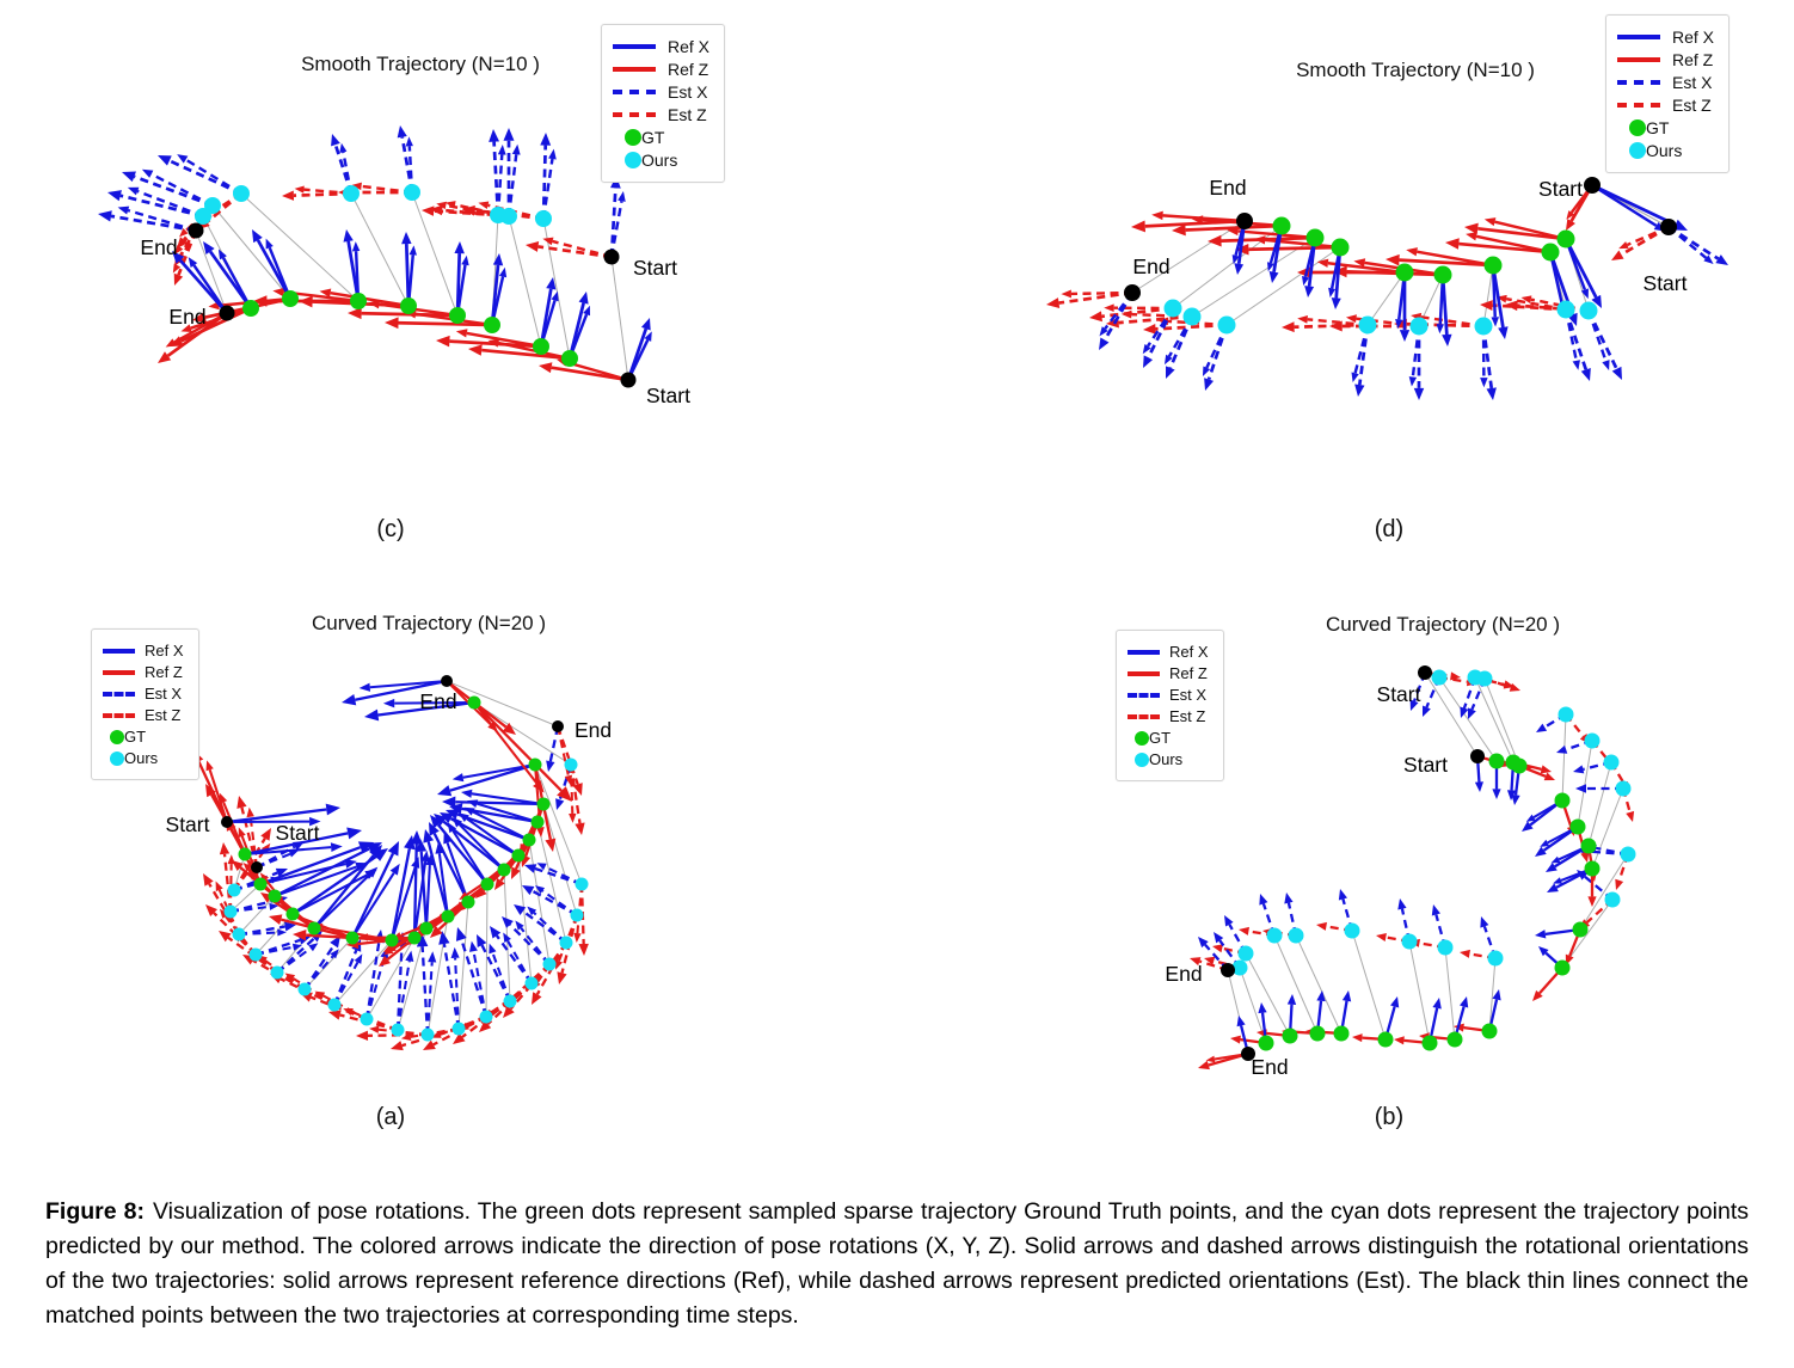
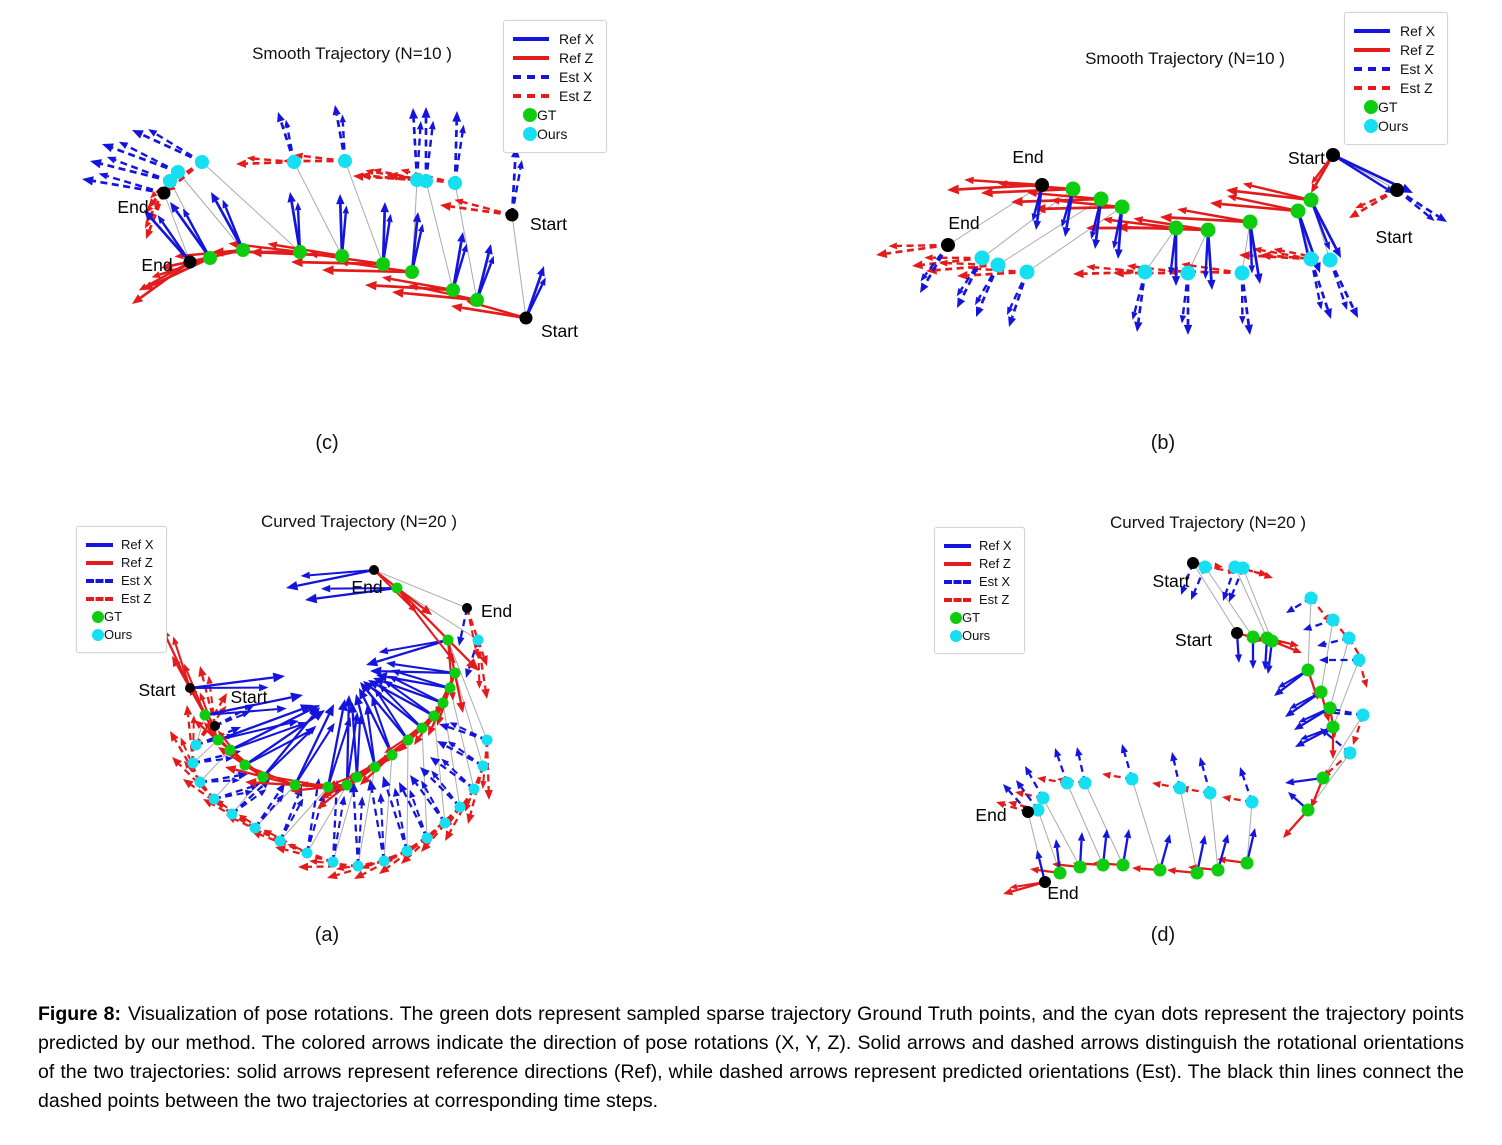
  End
  End
  Start
  Start
  End
  End
  Start
  Start
  End
  End
  Start
  Start
  Start
  Start
  End
  End
  Smooth Trajectory (N=10 )
  Smooth Trajectory (N=10 )
  Curved Trajectory (N=20 )
  Curved Trajectory (N=20 )
  (c)
- (d)
+ (b)
  (a)
- (b)
+ (d)
  Ref X
  Ref Z
  Est X
  Est Z
  GT
  Ours
  Ref X
  Ref Z
  Est X
  Est Z
  GT
  Ours
  Ref X
  Ref Z
  Est X
  Est Z
  GT
  Ours
  Ref X
  Ref Z
  Est X
  Est Z
  GT
  Ours
- Figure 8: Visualization of pose rotations. The green dots represent sampled sparse trajectory Ground Truth points, and the cyan dots represent the trajectory points predicted by our method. The colored arrows indicate the direction of pose rotations (X, Y, Z). Solid arrows and dashed arrows distinguish the rotational orientations of the two trajectories: solid arrows represent reference directions (Ref), while dashed arrows represent predicted orientations (Est). The black thin lines connect the matched points between the two trajectories at corresponding time steps.
+ Figure 8: Visualization of pose rotations. The green dots represent sampled sparse trajectory Ground Truth points, and the cyan dots represent the trajectory points predicted by our method. The colored arrows indicate the direction of pose rotations (X, Y, Z). Solid arrows and dashed arrows distinguish the rotational orientations of the two trajectories: solid arrows represent reference directions (Ref), while dashed arrows represent predicted orientations (Est). The black thin lines connect the dashed points between the two trajectories at corresponding time steps.
